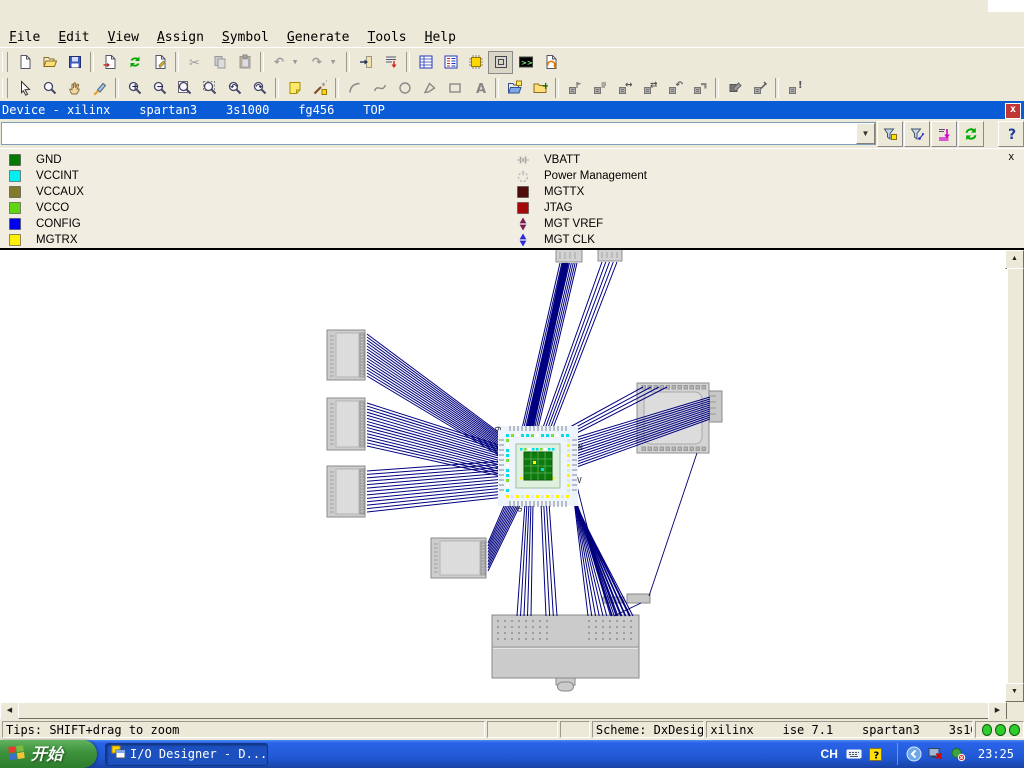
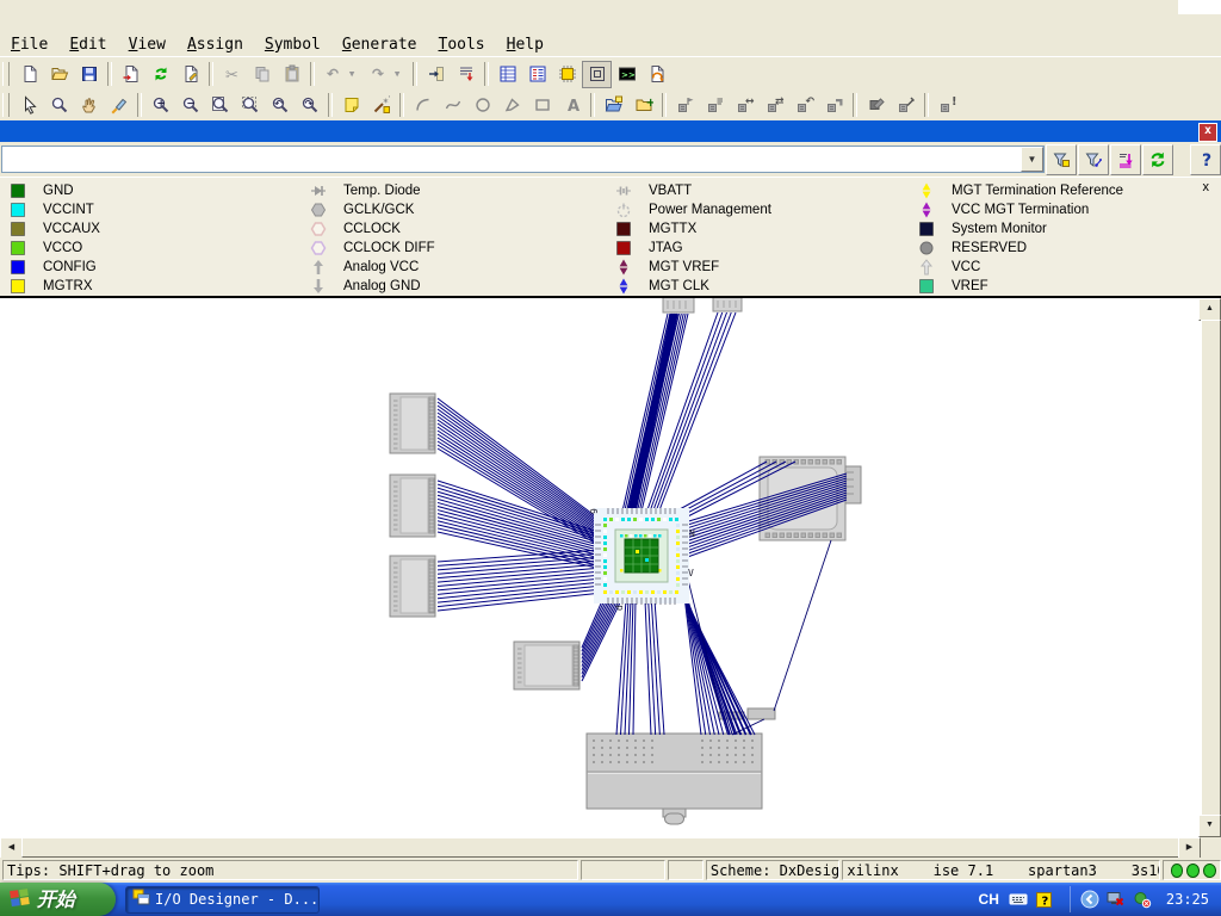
  File
  Edit
  View
  Assign
  Symbol
  Generate
  Tools
  Help
  ✂
  ↶
  ▾
  ↷
  ▾
  >>
  +
  −
  ↶
  ↷
  ✶
  ·
  A
  +
  ↔
  ⇄
  ↶
  !
- Device - xilinx spartan3 3s1000 fg456 TOP
  x
  ▼
  ?
  x
  GND
  VCCINT
  VCCAUX
  VCCO
  CONFIG
  MGTRX
+ Temp. Diode
+ GCLK/GCK
+ CCLOCK
+ CCLOCK DIFF
+ Analog VCC
+ Analog GND
  VBATT
  Power Management
  MGTTX
  JTAG
  MGT VREF
  MGT CLK
+ MGT Termination Reference
+ VCC MGT Termination
+ System Monitor
+ RESERVED
+ VCC
+ VREF
  N
  V
  Tips: SHIFT+drag to zoom
  Scheme: DxDesig
  xilinx ise 7.1 spartan3 3s1
  开始
  I/O Designer - D...
  CH
  ?
  23:25
